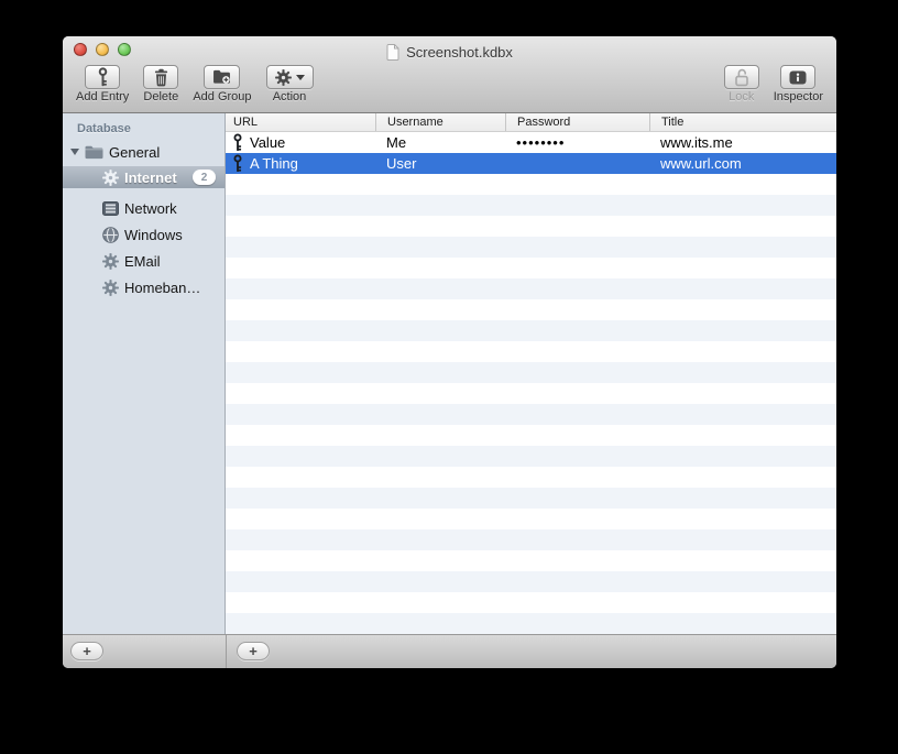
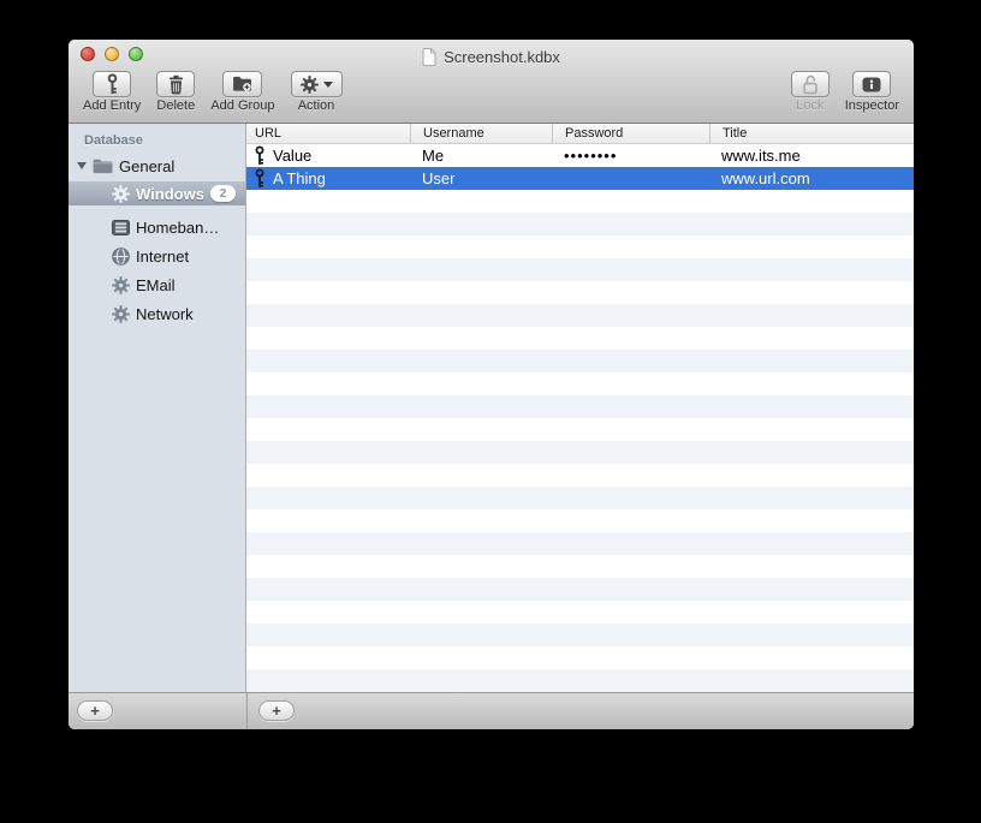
  Screenshot.kdbx
  Add Entry
  Delete
  Add Group
  Action
  Lock
  Inspector
  Database
  General
- Internet
+ Windows
  2
- Network
+ Homeban…
- Windows
+ Internet
  EMail
- Homeban…
+ Network
  URL
  Username
  Password
  Title
  Value
  Me
  ••••••••
  www.its.me
  A Thing
  User
  www.url.com
  +
  +
